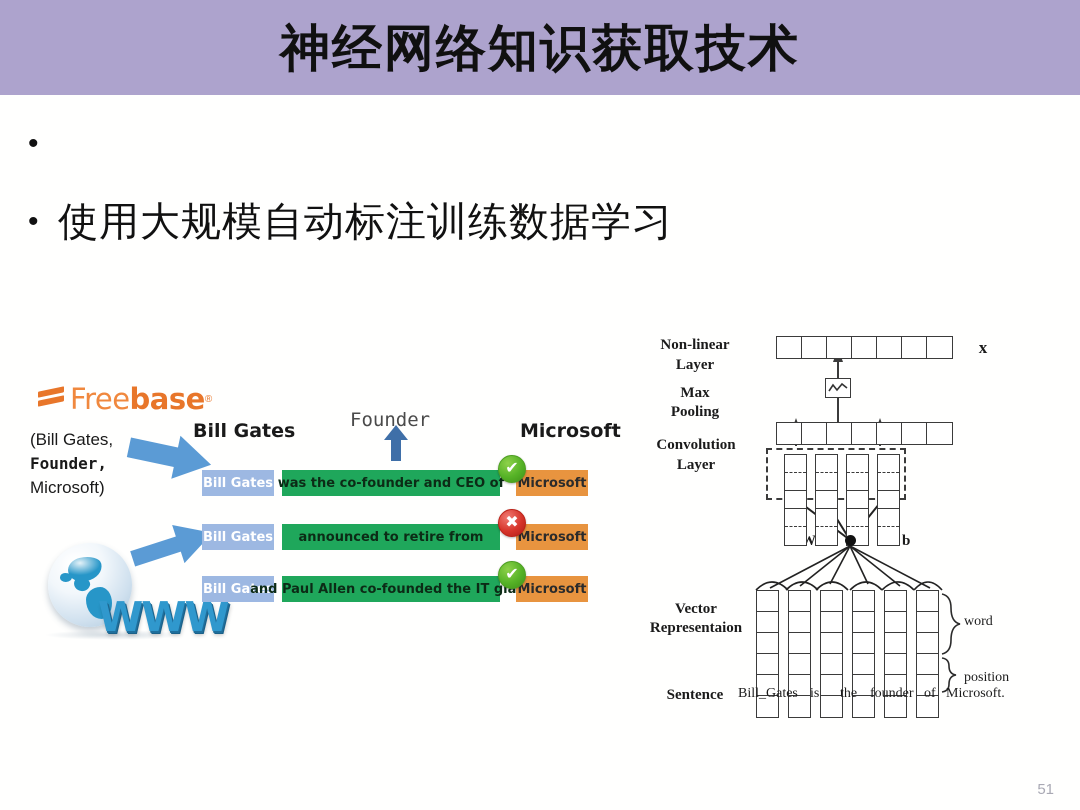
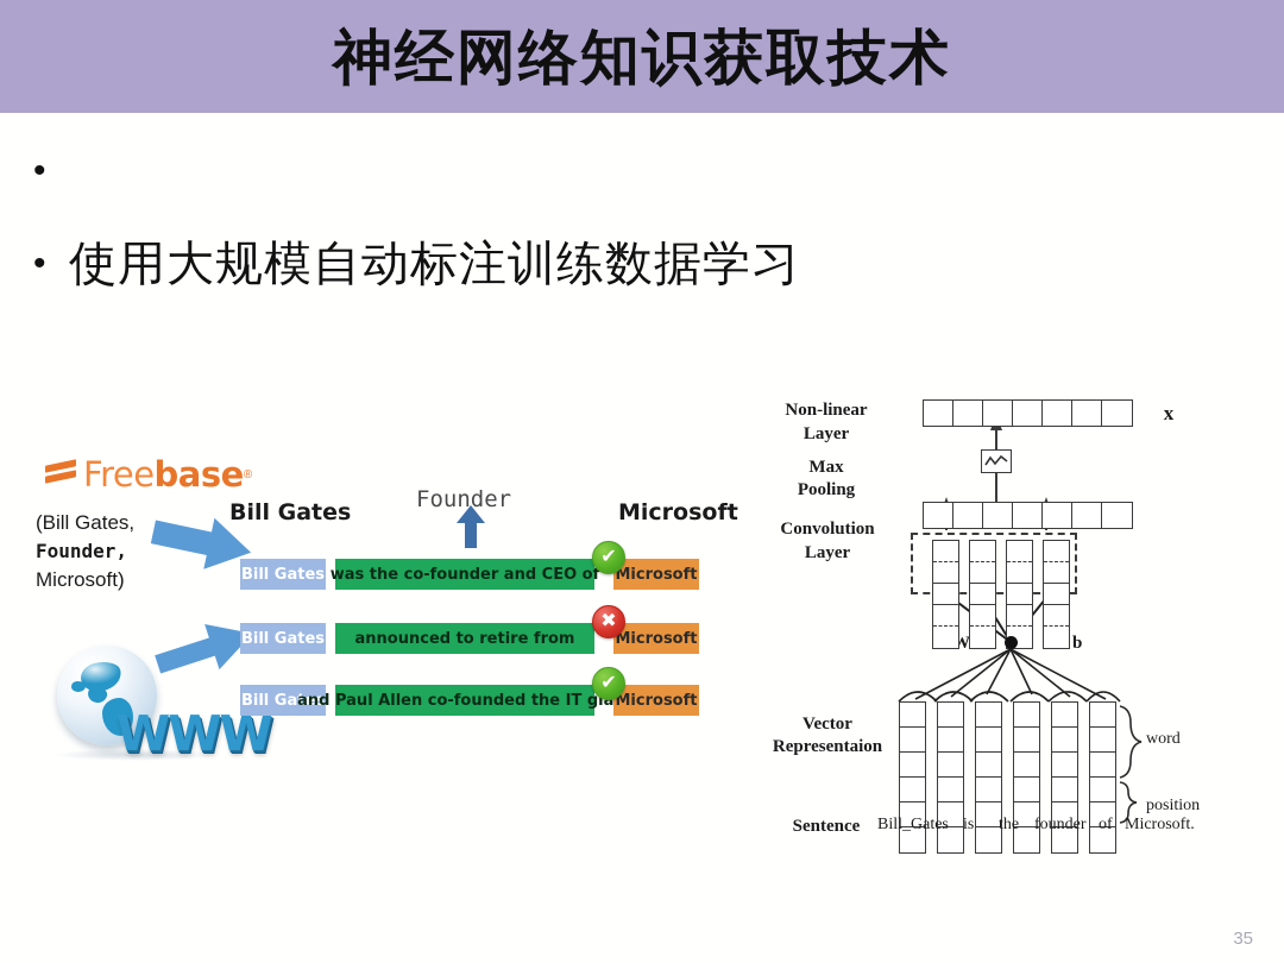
  神经网络知识获取技术
  •
  •
  使用大规模自动标注训练数据学习
  Free
  base
  ®
  (Bill Gates,
  Founder,
  Microsoft)
  WWW
  Bill Gates
  Founder
  Microsoft
  Bill Gates
  was the co-founder and CEO of
  Microsoft
  ✔
  Bill Gates
  announced to retire from
  Microsoft
  ✖
  Bill Gates
  and Paul Allen co-founded the IT gia
  Microsoft
  ✔
  Non-linear
  Layer
  Max
  Pooling
  Convolution
  Layer
  Vector
  Representaion
  Sentence
  x
  word
  position
  Bill_Gates
  is
  the
  founder
  of
  Microsoft.
- 51
+ 35
